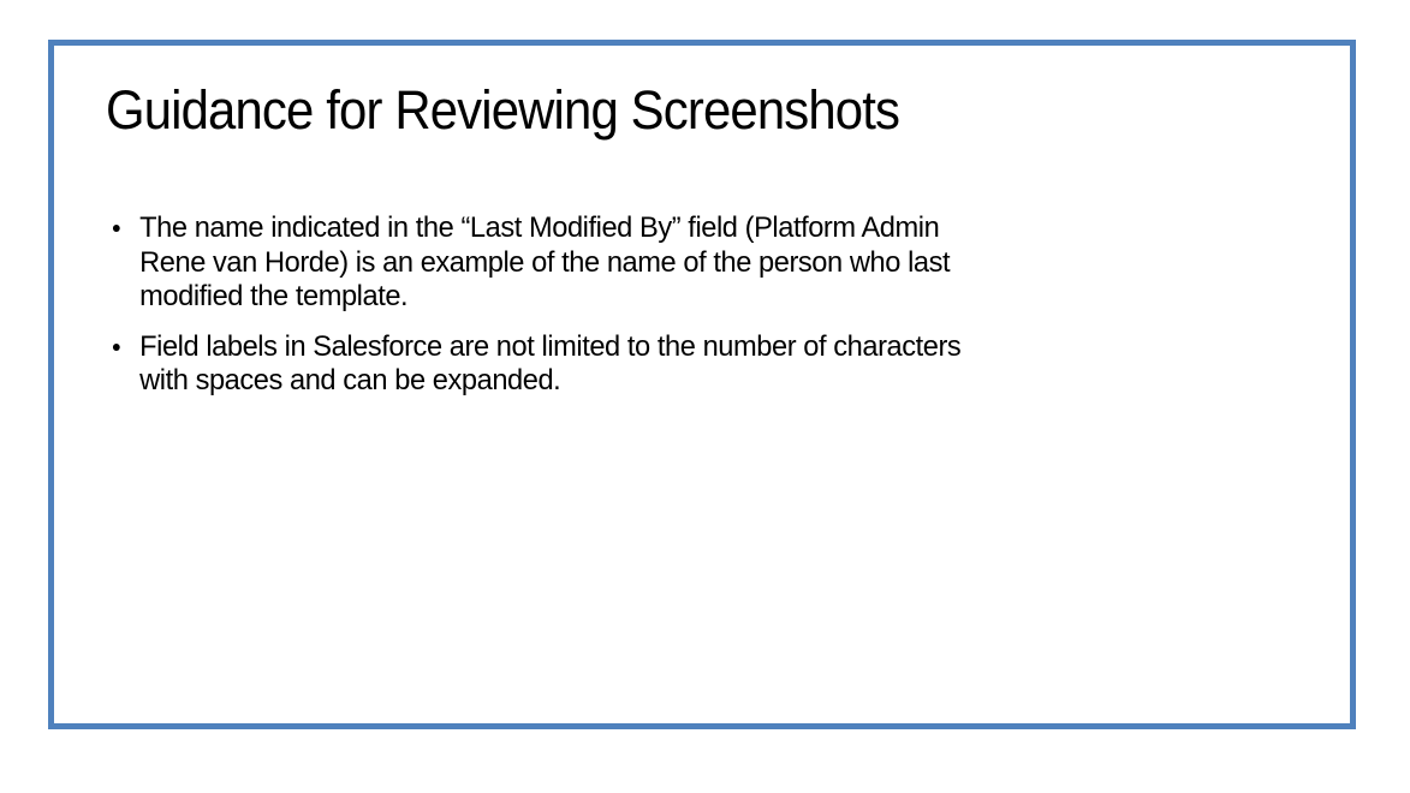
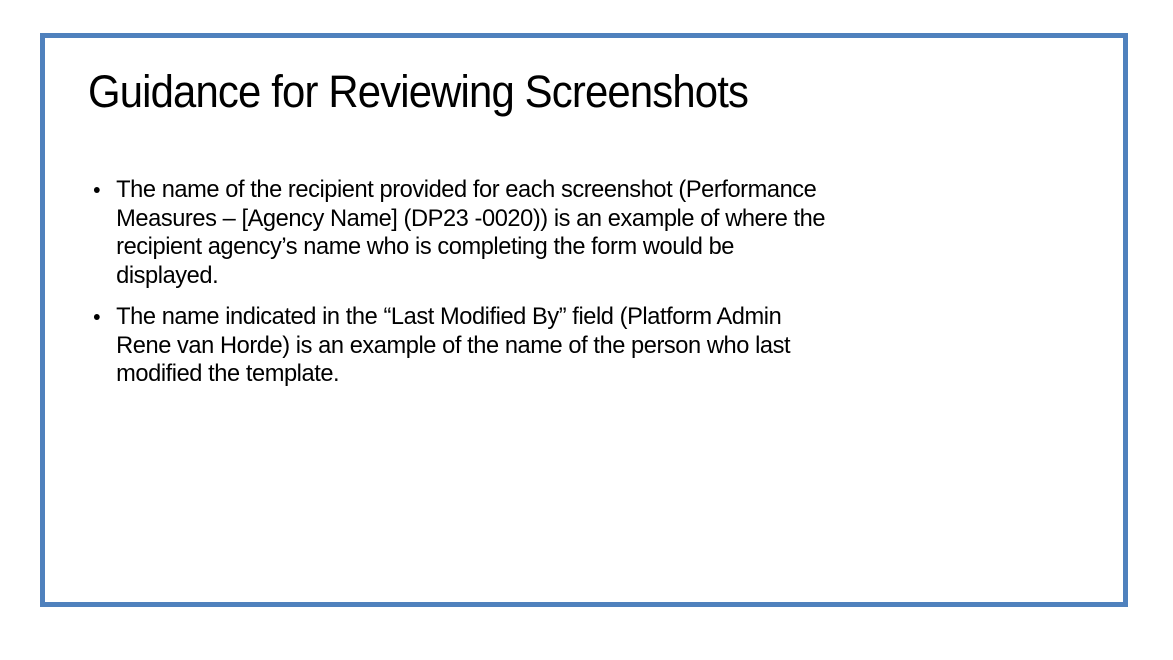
  Guidance for Reviewing Screenshots
+ The name of the recipient provided for each screenshot (Performance
+ Measures – [Agency Name] (DP23 -0020)) is an example of where the
+ recipient agency’s name who is completing the form would be
+ displayed.
  The name indicated in the “Last Modified By” field (Platform Admin
  Rene van Horde) is an example of the name of the person who last
  modified the template.
- Field labels in Salesforce are not limited to the number of characters
- with spaces and can be expanded.
